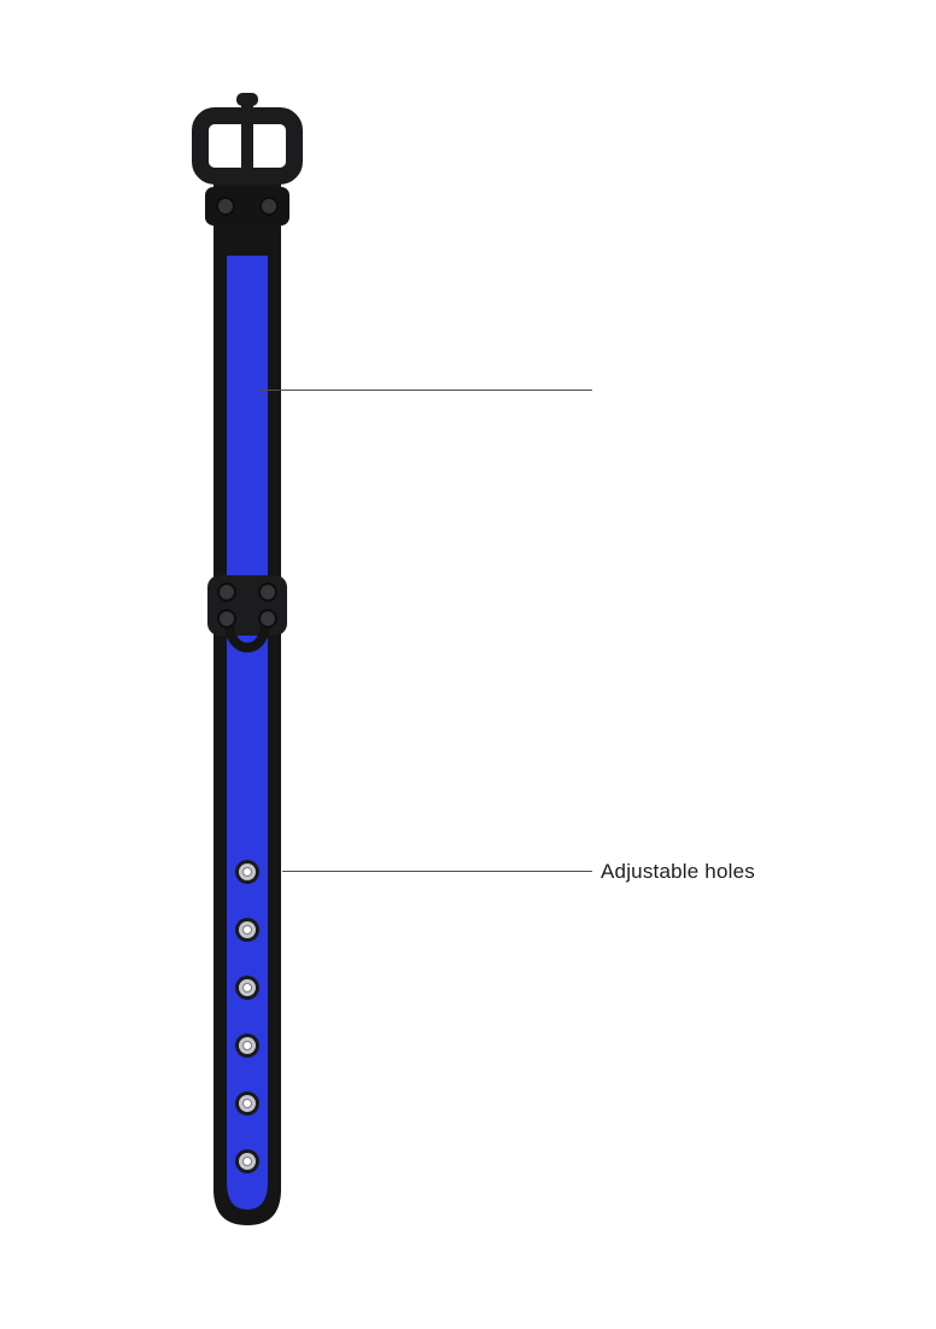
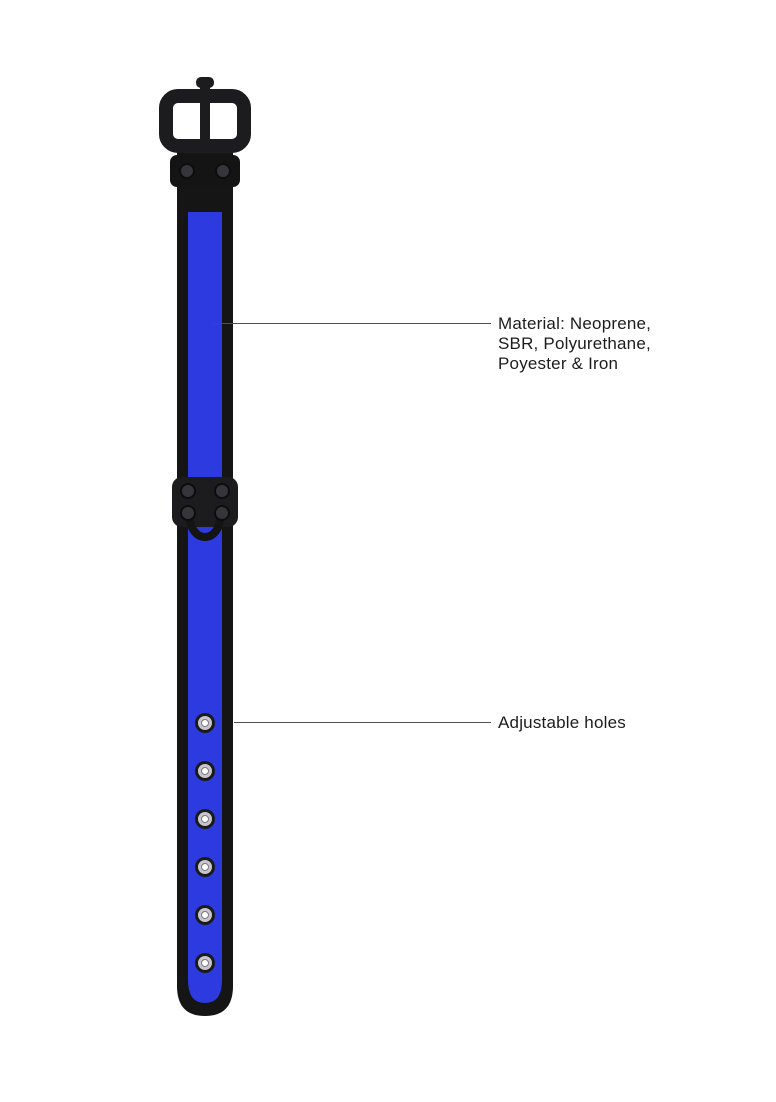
+ Material: Neoprene,
+ SBR, Polyurethane,
+ Poyester & Iron
  Adjustable holes
